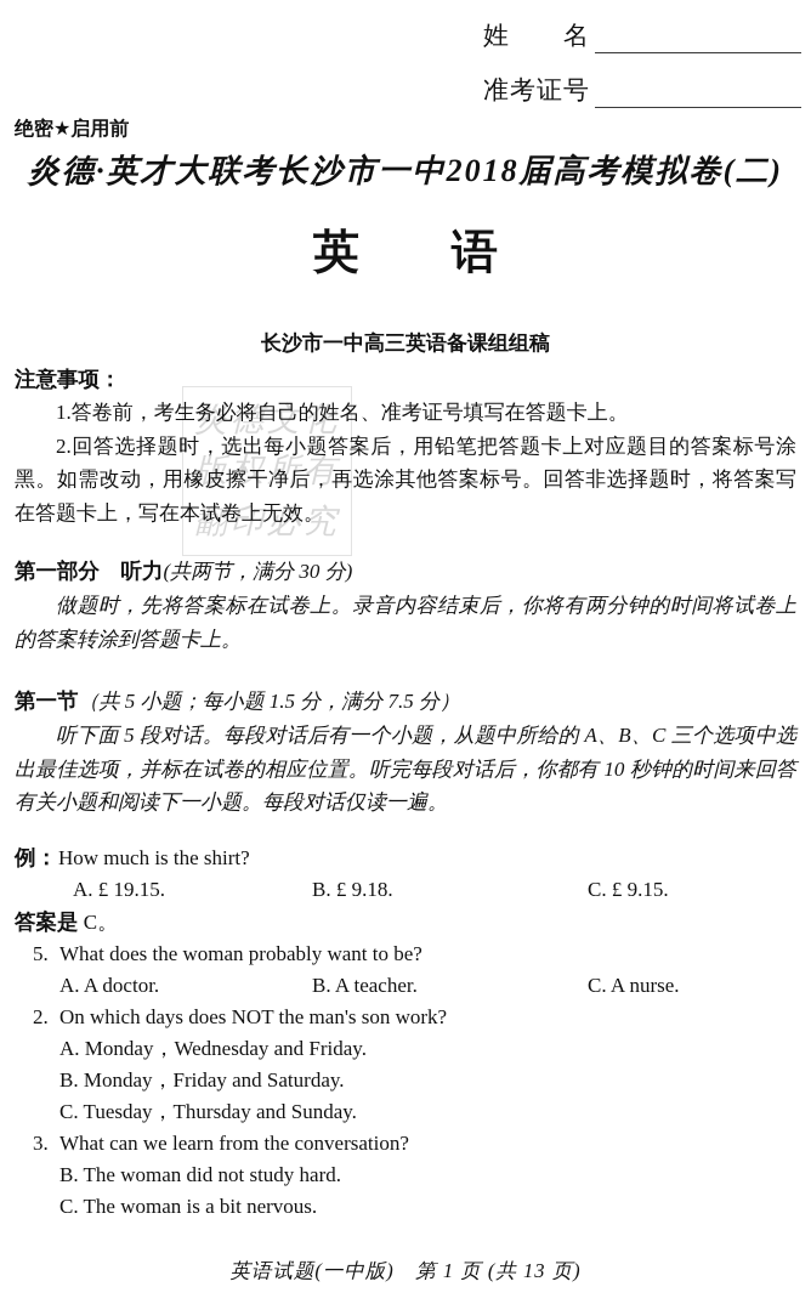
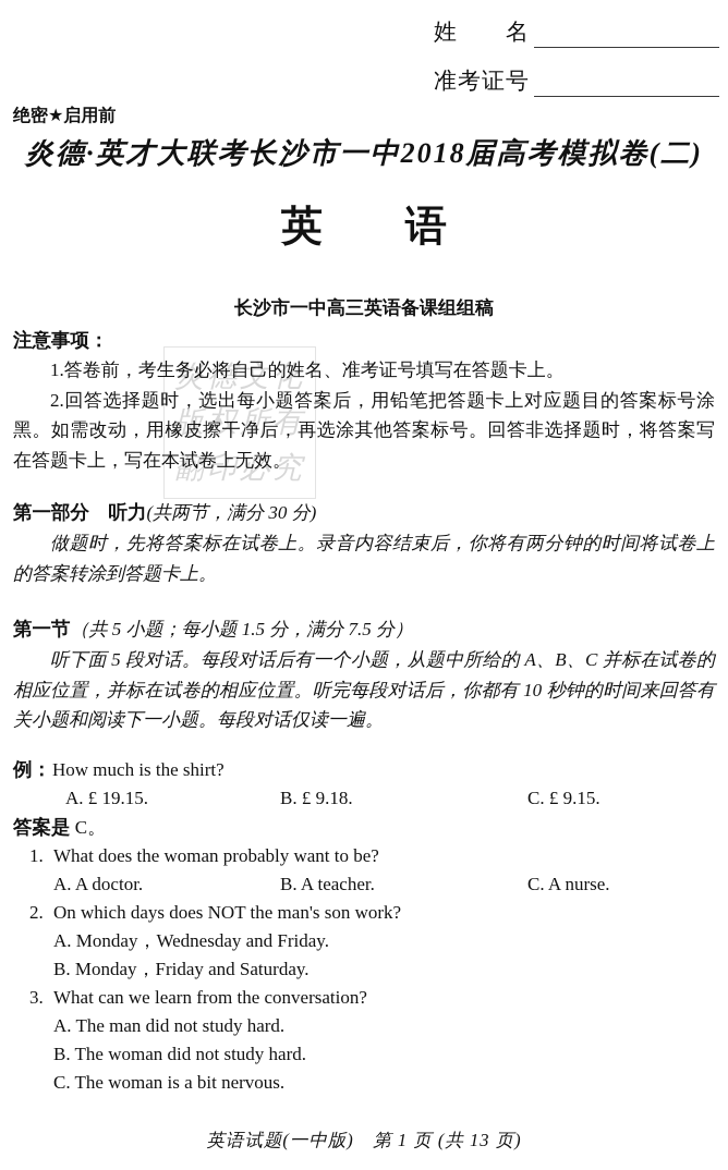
  炎德文化
  版权所有
  翻印必究
  姓 名
  准考证号
  绝密★启用前
  炎德·英才大联考长沙市一中2018届高考模拟卷(二)
  英 语
  长沙市一中高三英语备课组组稿
  注意事项：
  1.答卷前，考生务必将自己的姓名、准考证号填写在答题卡上。
  2.回答选择题时，选出每小题答案后，用铅笔把答题卡上对应题目的答案标号涂黑。如需改动，用橡皮擦干净后，再选涂其他答案标号。回答非选择题时，将答案写在答题卡上，写在本试卷上无效。
  第一部分 听力(共两节，满分 30 分)
  做题时，先将答案标在试卷上。录音内容结束后，你将有两分钟的时间将试卷上的答案转涂到答题卡上。
  第一节（共 5 小题；每小题 1.5 分，满分 7.5 分）
- 听下面 5 段对话。每段对话后有一个小题，从题中所给的 A、B、C 三个选项中选出最佳选项，并标在试卷的相应位置。听完每段对话后，你都有 10 秒钟的时间来回答有关小题和阅读下一小题。每段对话仅读一遍。
+ 听下面 5 段对话。每段对话后有一个小题，从题中所给的 A、B、C 并标在试卷的相应位置，并标在试卷的相应位置。听完每段对话后，你都有 10 秒钟的时间来回答有关小题和阅读下一小题。每段对话仅读一遍。
  例：How much is the shirt?
  A. £ 19.15.
  B. £ 9.18.
  C. £ 9.15.
  答案是 C。
- 5.
+ 1.
  What does the woman probably want to be?
  A. A doctor.
  B. A teacher.
  C. A nurse.
  2.
  On which days does NOT the man's son work?
  A. Monday，Wednesday and Friday.
  B. Monday，Friday and Saturday.
- C. Tuesday，Thursday and Sunday.
  3.
  What can we learn from the conversation?
+ A. The man did not study hard.
  B. The woman did not study hard.
  C. The woman is a bit nervous.
  英语试题(一中版) 第 1 页 (共 13 页)
